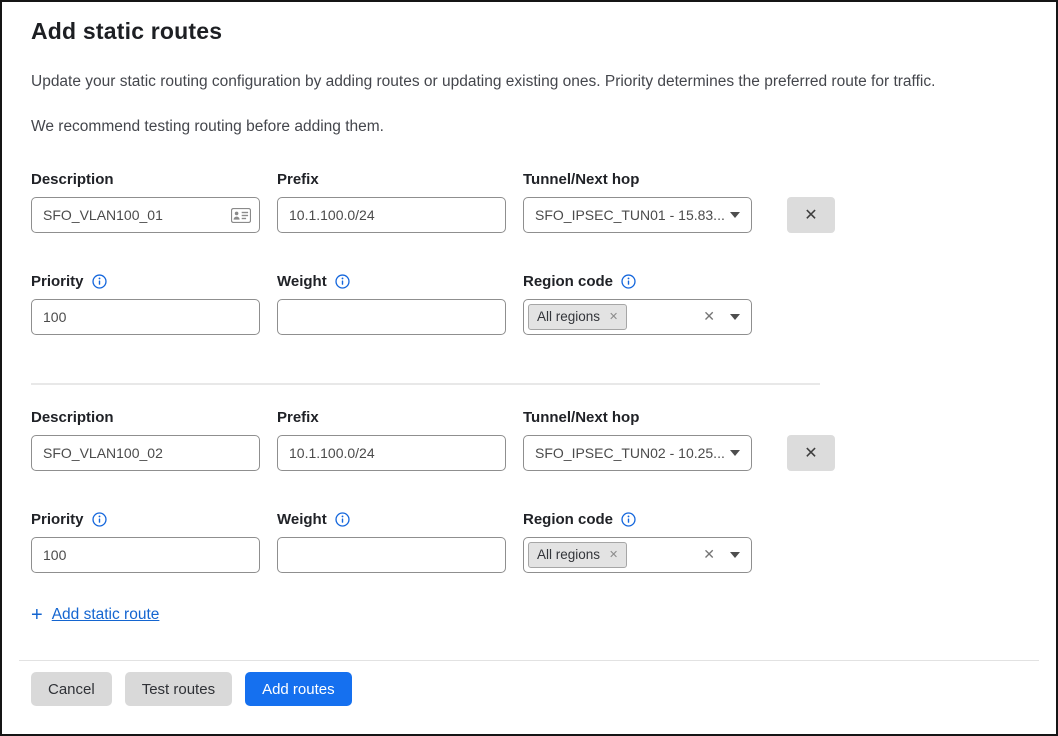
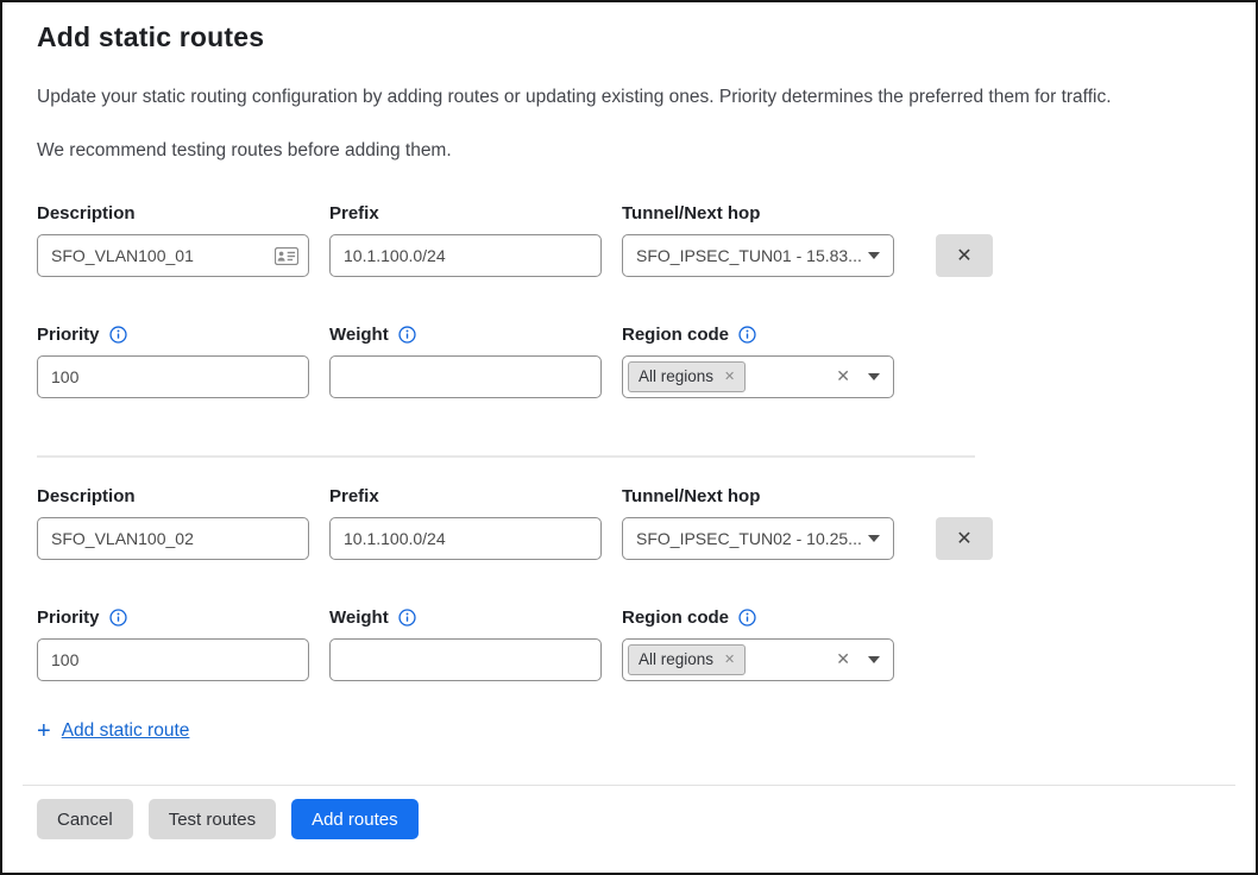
  Add static routes
- Update your static routing configuration by adding routes or updating existing ones. Priority determines the preferred route for traffic.
+ Update your static routing configuration by adding routes or updating existing ones. Priority determines the preferred them for traffic.
- We recommend testing routing before adding them.
+ We recommend testing routes before adding them.
  Description
  SFO_VLAN100_01
  Prefix
  10.1.100.0/24
  Tunnel/Next hop
  SFO_IPSEC_TUN01 - 15.83...
  ✕
  Priority
  100
  Weight
  Region code
  All regions
  ✕
  ✕
  Description
  SFO_VLAN100_02
  Prefix
  10.1.100.0/24
  Tunnel/Next hop
  SFO_IPSEC_TUN02 - 10.25...
  ✕
  Priority
  100
  Weight
  Region code
  All regions
  ✕
  ✕
  +
  Add static route
  Cancel
  Test routes
  Add routes
